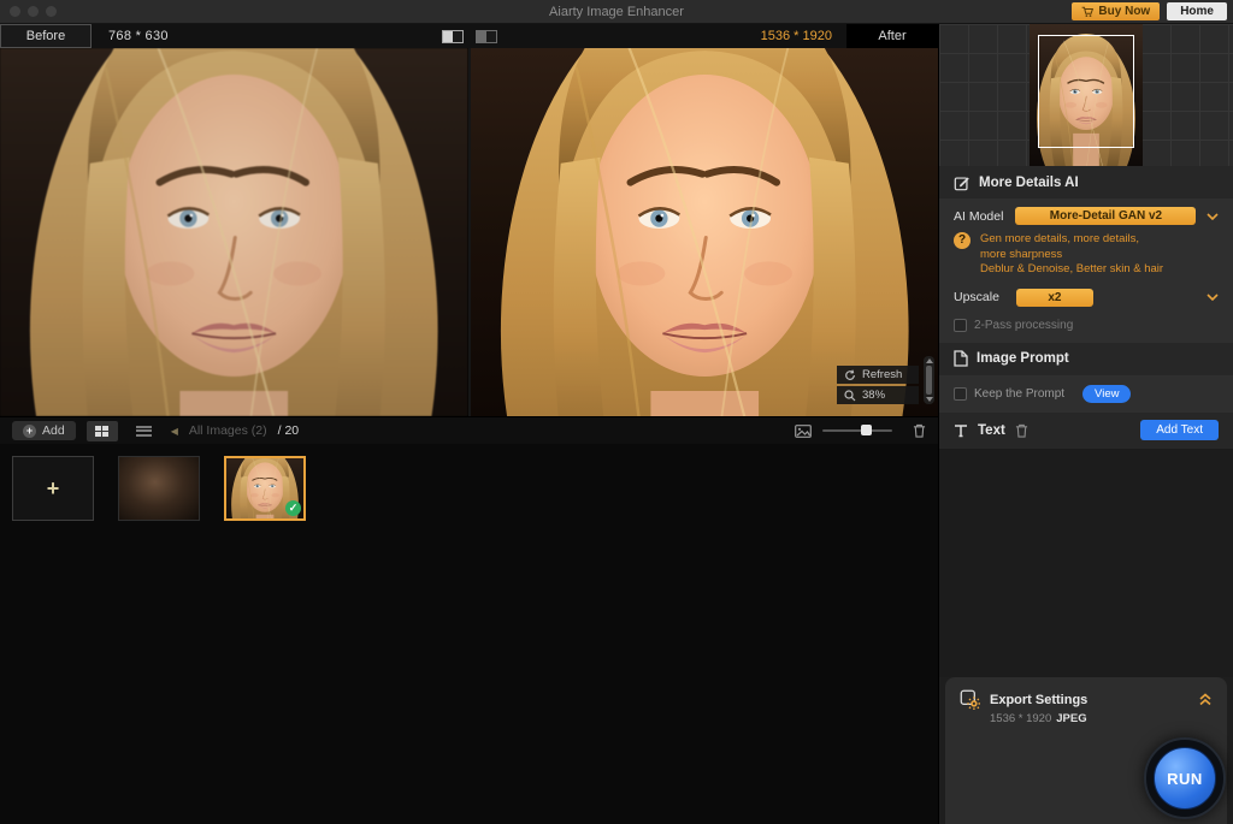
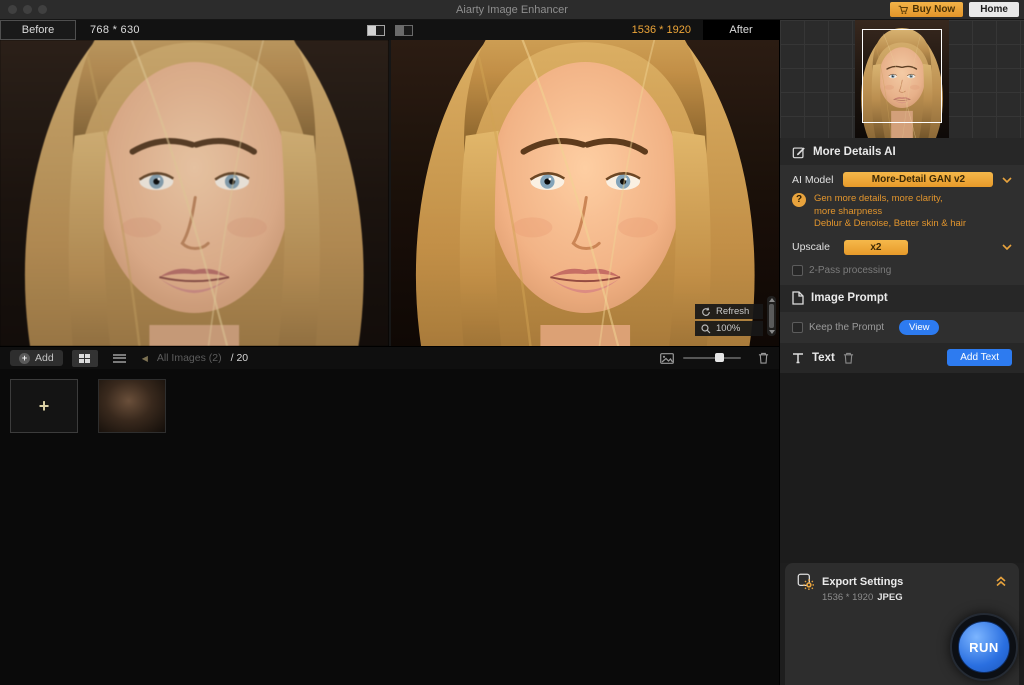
  Aiarty Image Enhancer
  Buy Now
  Home
  Before
  768 * 630
  1536 * 1920
  After
  Refresh
- 38%
+ 100%
  +
  Add
  ◀
  All Images (2)
  / 20
  +
- ✓
  More Details AI
  AI Model
  More-Detail GAN v2
  ?
- Gen more details, more details,
+ Gen more details, more clarity,
  more sharpness
  Deblur & Denoise, Better skin & hair
  Upscale
  x2
  2-Pass processing
  Image Prompt
  Keep the Prompt
  View
  Text
  Add Text
  Export Settings
  1536 * 1920 JPEG
  RUN
